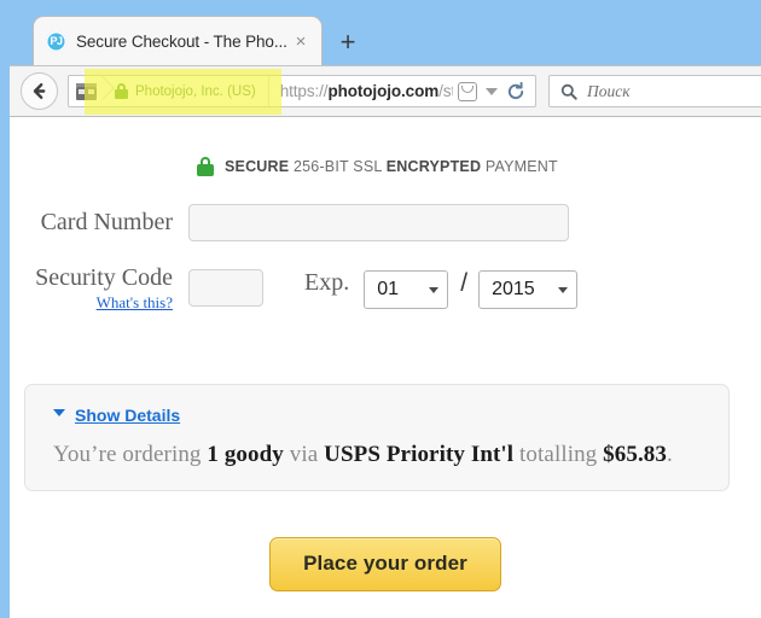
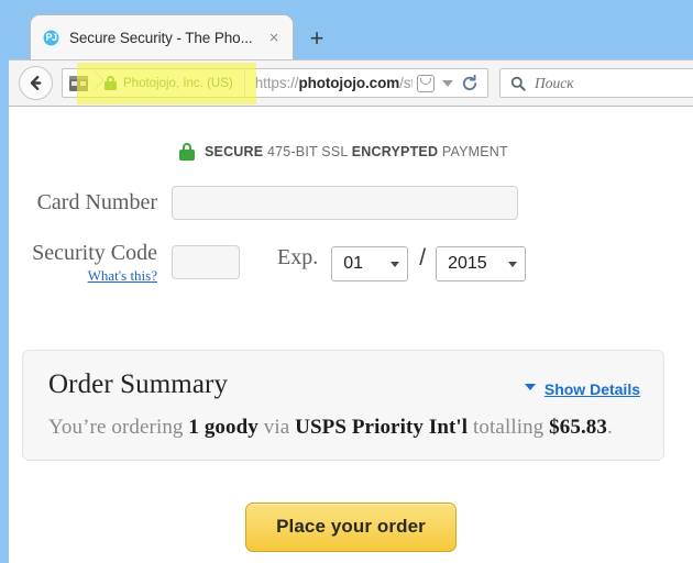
  PJ
- Secure Checkout - The Pho...
+ Secure Security - The Pho...
  ×
  +
  Photojojo, Inc. (US)
  Поиск
- SECURE 256-BIT SSL ENCRYPTED PAYMENT
+ SECURE 475-BIT SSL ENCRYPTED PAYMENT
  Card Number
  Security Code
  What's this?
  Exp.
  01
  /
  2015
+ Order Summary
  Show Details
  You’re ordering 1 goody via USPS Priority Int'l totalling $65.83.
  Place your order
